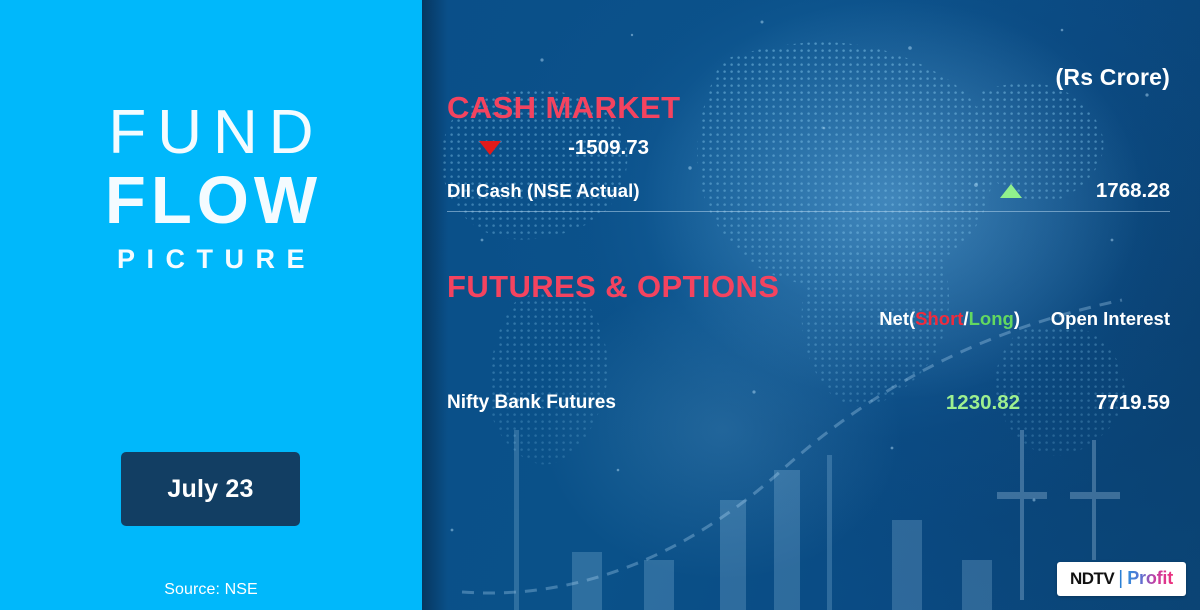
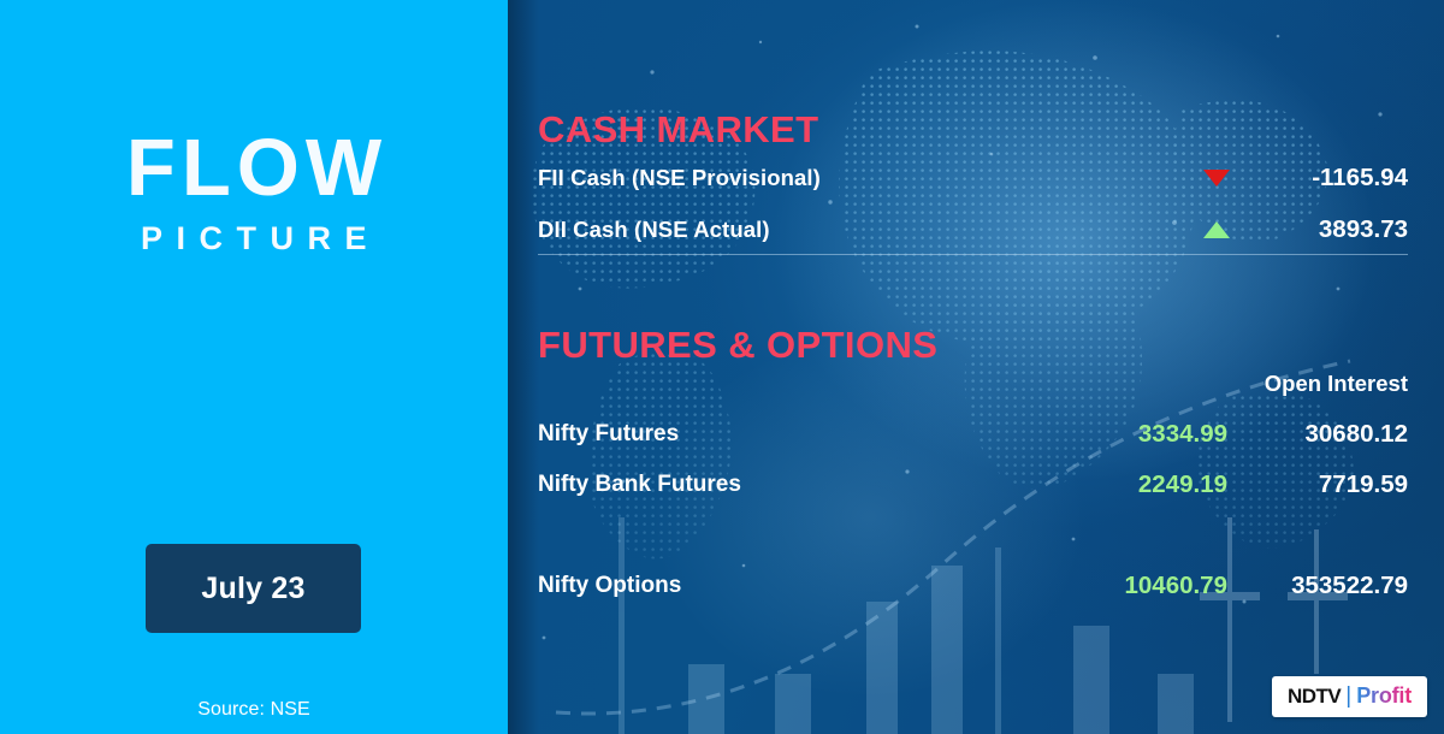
- FUND
  FLOW
  PICTURE
  July 23
  Source: NSE
- (Rs Crore)
  CASH MARKET
+ FII Cash (NSE Provisional)
- -1509.73
+ -1165.94
  DII Cash (NSE Actual)
- 1768.28
+ 3893.73
  FUTURES & OPTIONS
- Net(Short/Long)
  Open Interest
+ Nifty Futures
+ 3334.99
+ 30680.12
  Nifty Bank Futures
- 1230.82
+ 2249.19
  7719.59
+ Nifty Options
+ 10460.79
+ 353522.79
  NDTV
  |
  Profit
